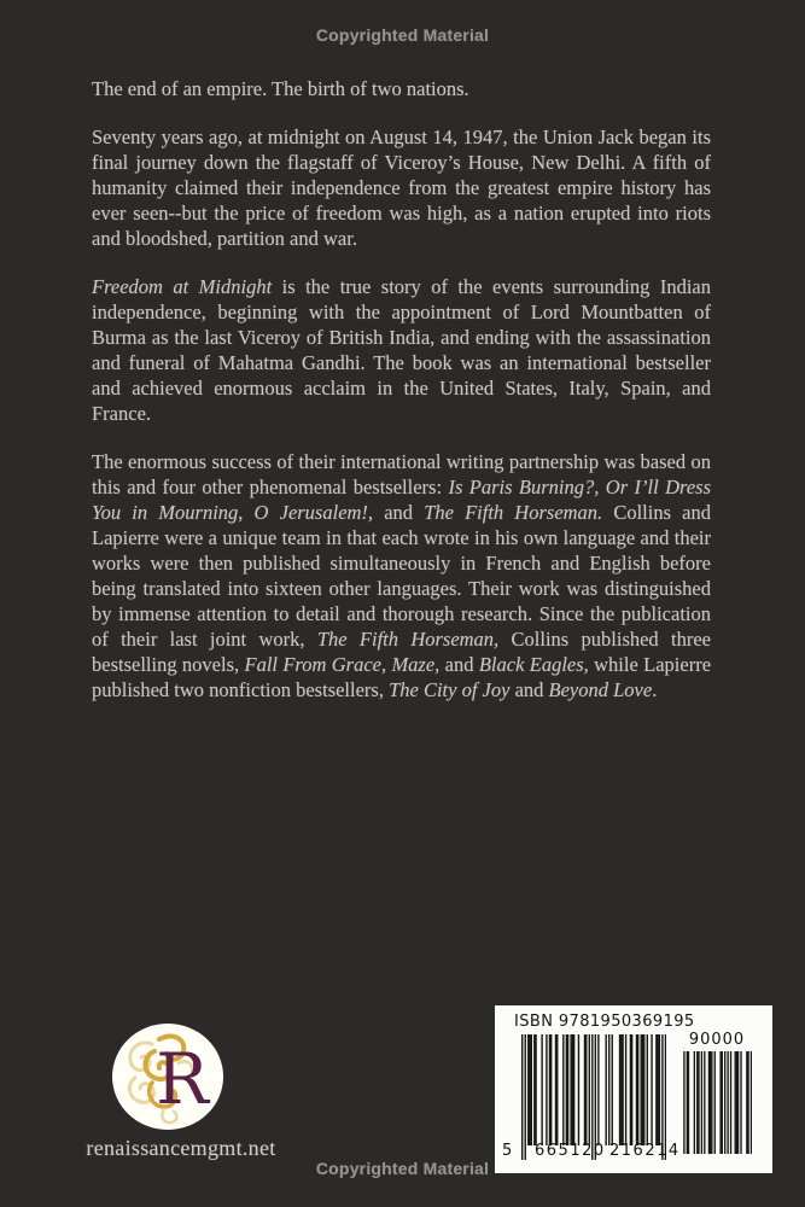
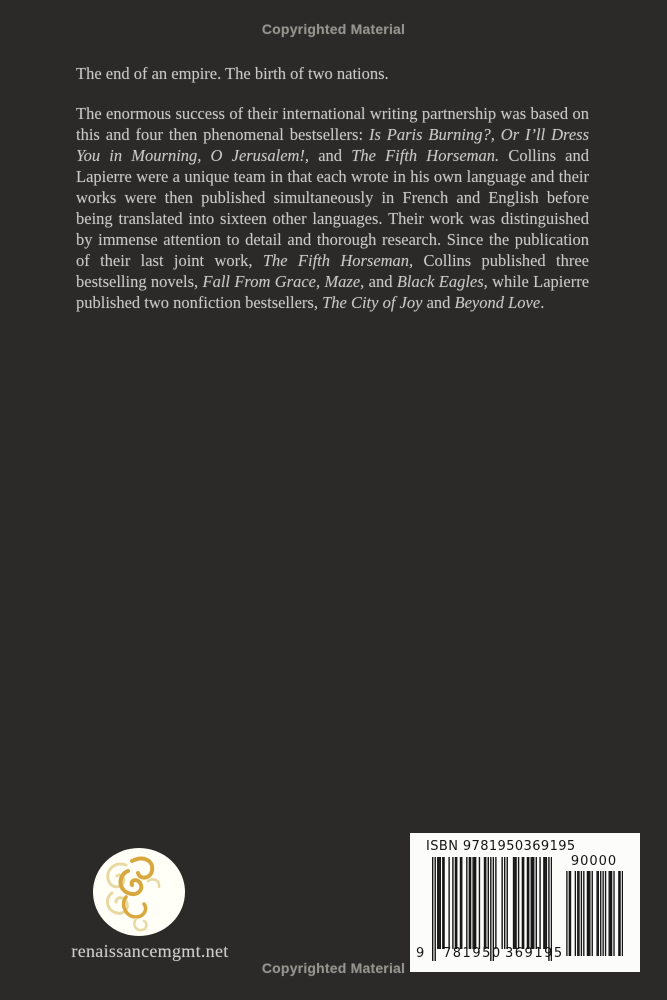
  Copyrighted Material
  The end of an empire. The birth of two nations.
- Seventy years ago, at midnight on August 14, 1947, the Union Jack began its final journey down the flagstaff of Viceroy’s House, New Delhi. A fifth of humanity claimed their independence from the greatest empire history has ever seen--but the price of freedom was high, as a nation erupted into riots and bloodshed, partition and war.
- Freedom at Midnight is the true story of the events surrounding Indian independence, beginning with the appointment of Lord Mountbatten of Burma as the last Viceroy of British India, and ending with the assassination and funeral of Mahatma Gandhi. The book was an international bestseller and achieved enormous acclaim in the United States, Italy, Spain, and France.
- The enormous success of their international writing partnership was based on this and four other phenomenal bestsellers: Is Paris Burning?, Or I’ll Dress You in Mourning, O Jerusalem!, and The Fifth Horseman. Collins and Lapierre were a unique team in that each wrote in his own language and their works were then published simultaneously in French and English before being translated into sixteen other languages. Their work was distinguished by immense attention to detail and thorough research. Since the publication of their last joint work, The Fifth Horseman, Collins published three bestselling novels, Fall From Grace, Maze, and Black Eagles, while Lapierre published two nonfiction bestsellers, The City of Joy and Beyond Love.
+ The enormous success of their international writing partnership was based on this and four then phenomenal bestsellers: Is Paris Burning?, Or I’ll Dress You in Mourning, O Jerusalem!, and The Fifth Horseman. Collins and Lapierre were a unique team in that each wrote in his own language and their works were then published simultaneously in French and English before being translated into sixteen other languages. Their work was distinguished by immense attention to detail and thorough research. Since the publication of their last joint work, The Fifth Horseman, Collins published three bestselling novels, Fall From Grace, Maze, and Black Eagles, while Lapierre published two nonfiction bestsellers, The City of Joy and Beyond Love.
- R
  renaissancemgmt.net
  ISBN 9781950369195
- 5
+ 9
- 665120
+ 781950
- 216214
+ 369195
  90000
  Copyrighted Material
